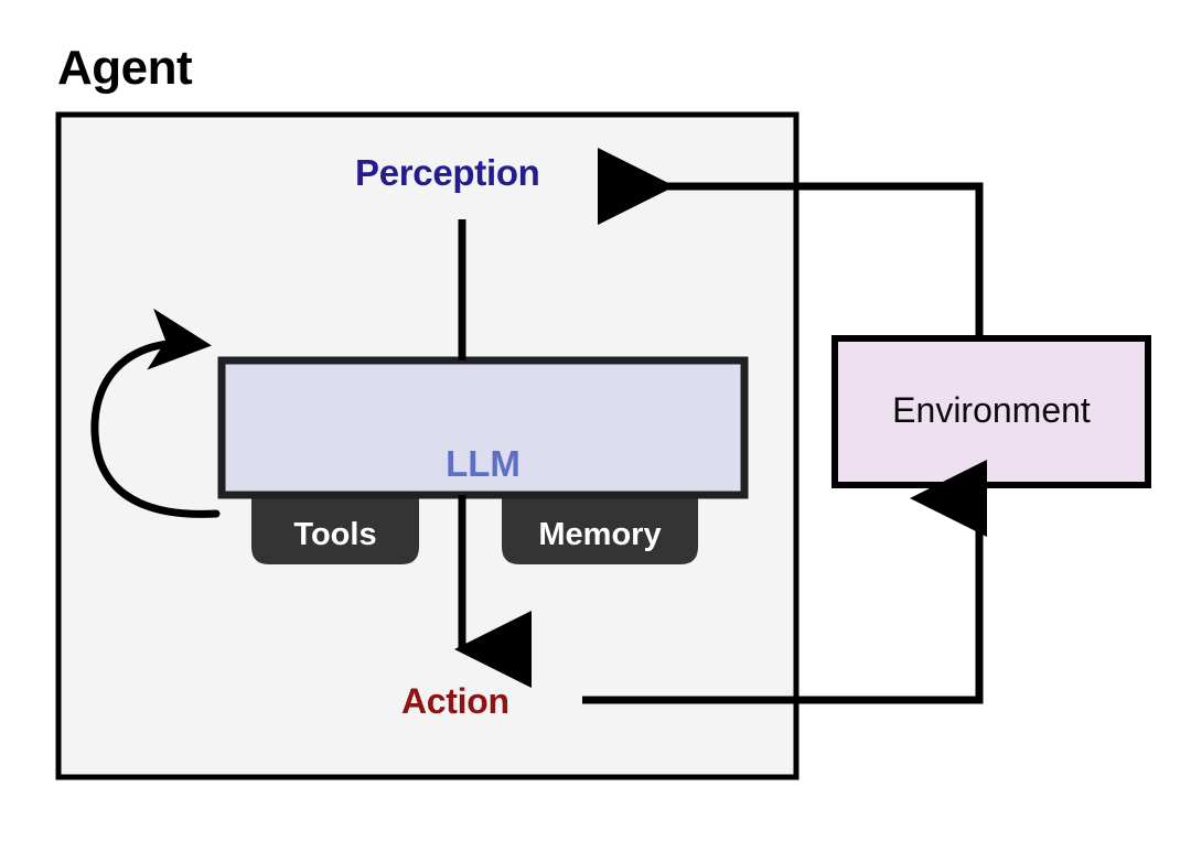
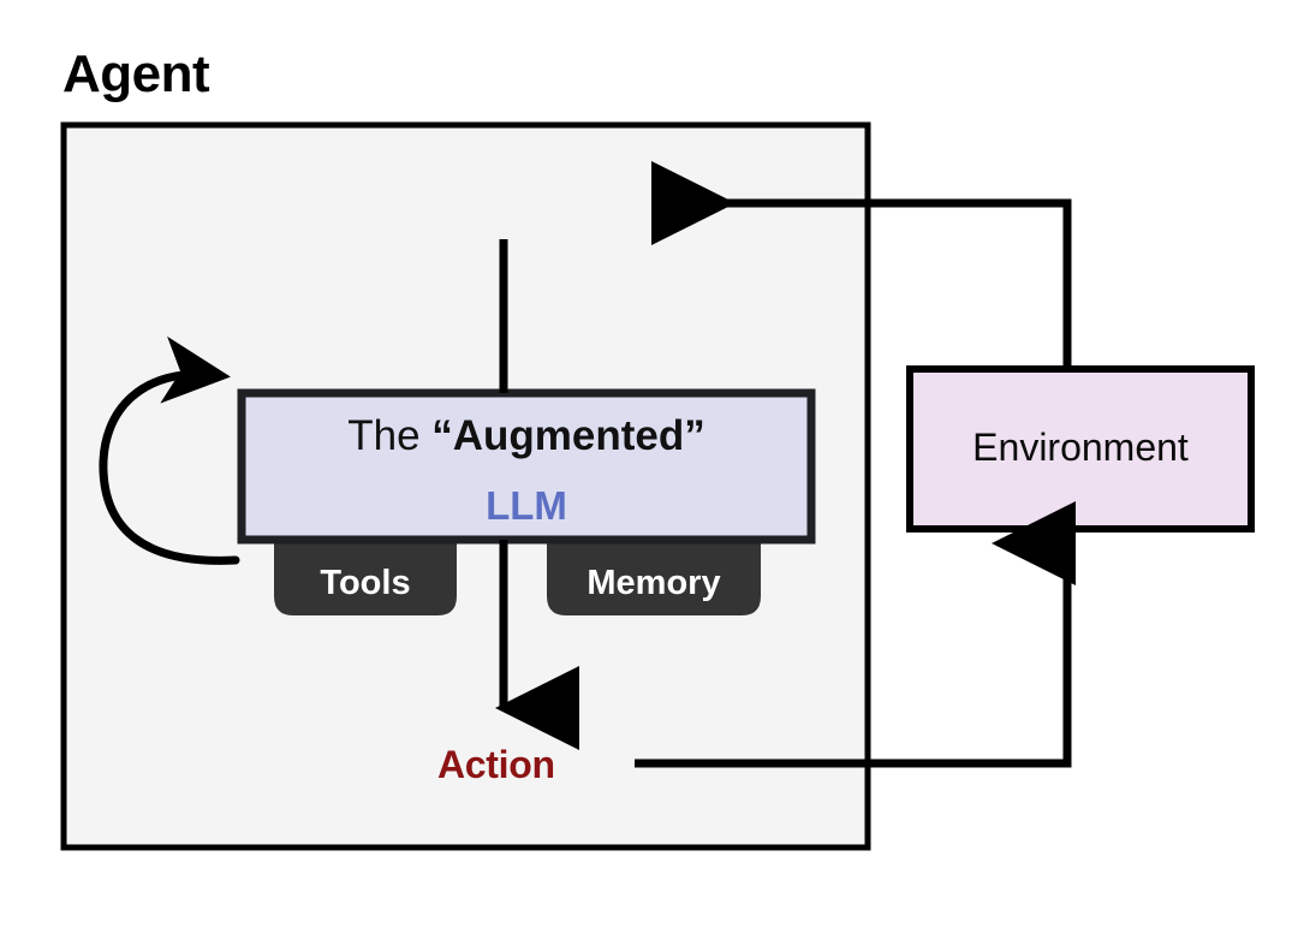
  Agent
- Perception
  Action
+ The “Augmented”
  LLM
  Tools
  Memory
  Environment
